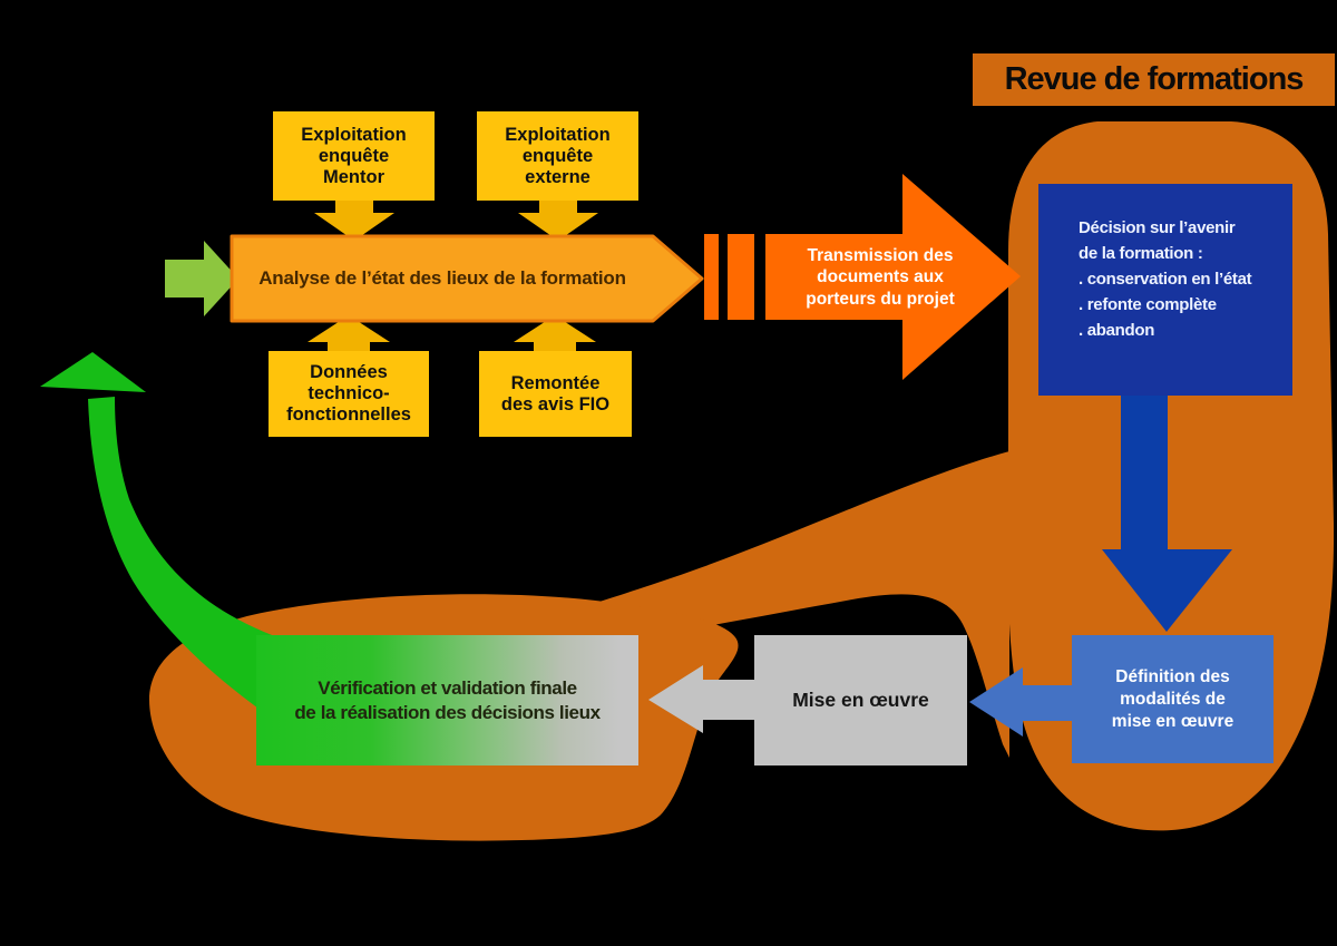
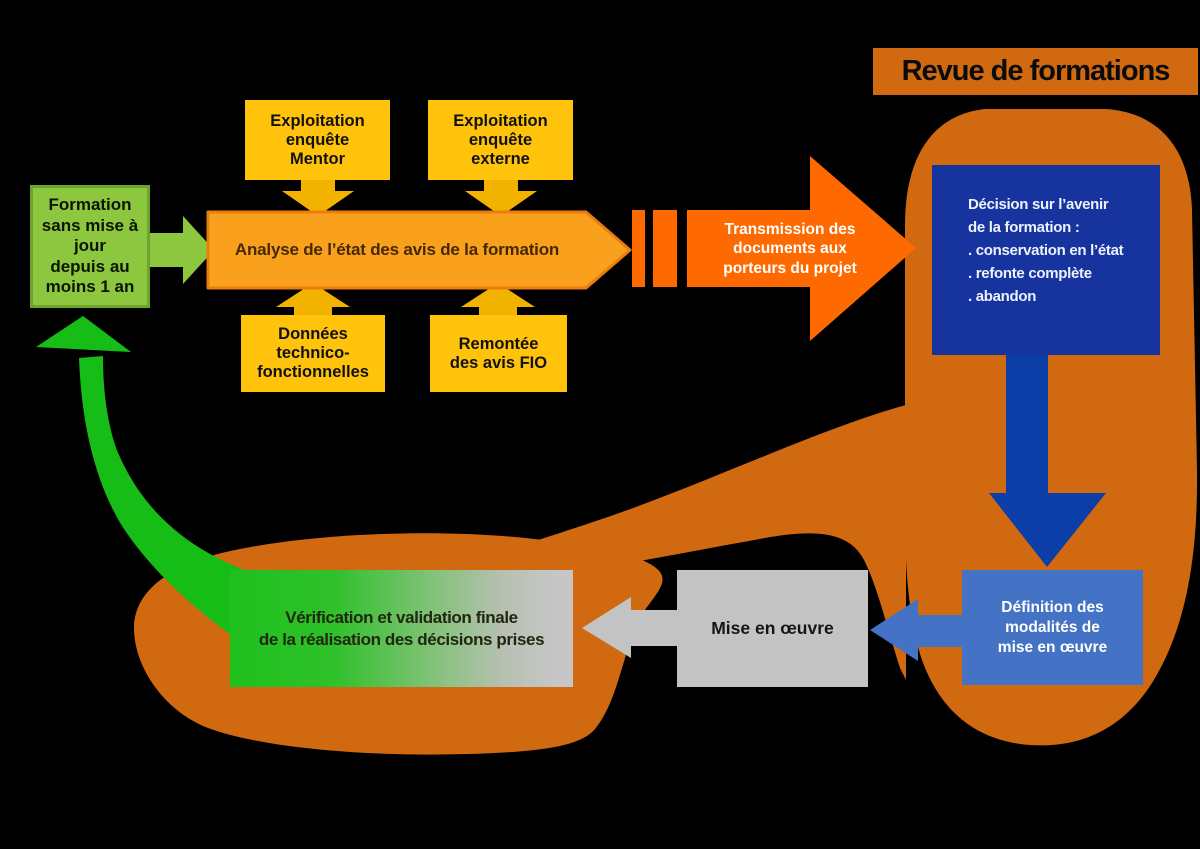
  Revue de formations
+ Formation
+ sans mise à
+ jour
+ depuis au
+ moins 1 an
  Exploitation
  enquête
  Mentor
  Exploitation
  enquête
  externe
  Données
  technico-
  fonctionnelles
  Remontée
  des avis FIO
- Analyse de l’état des lieux de la formation
+ Analyse de l’état des avis de la formation
  Transmission des
  documents aux
  porteurs du projet
  Décision sur l’avenir
  de la formation :
  . conservation en l’état
  . refonte complète
  . abandon
  Définition des
  modalités de
  mise en œuvre
  Mise en œuvre
  Vérification et validation finale
- de la réalisation des décisions lieux
+ de la réalisation des décisions prises
